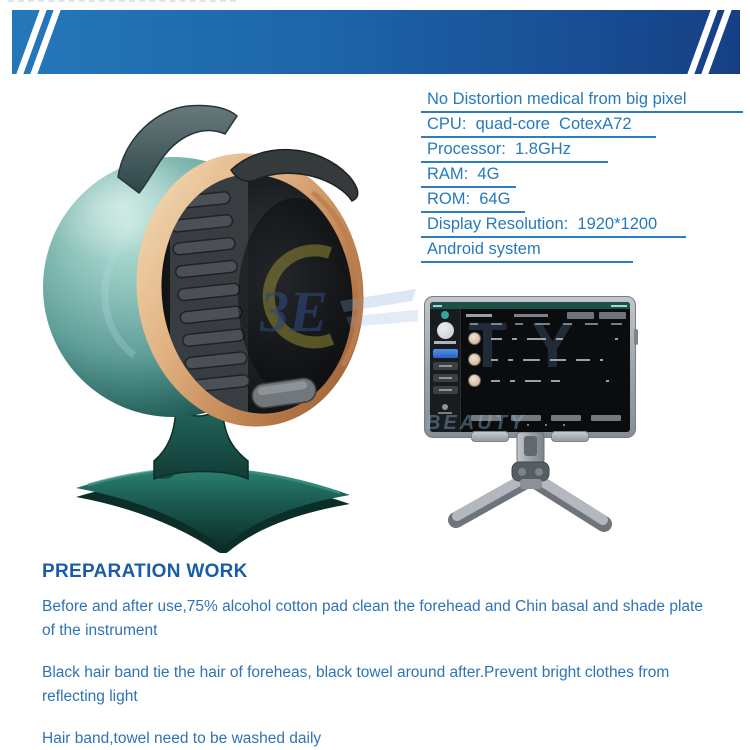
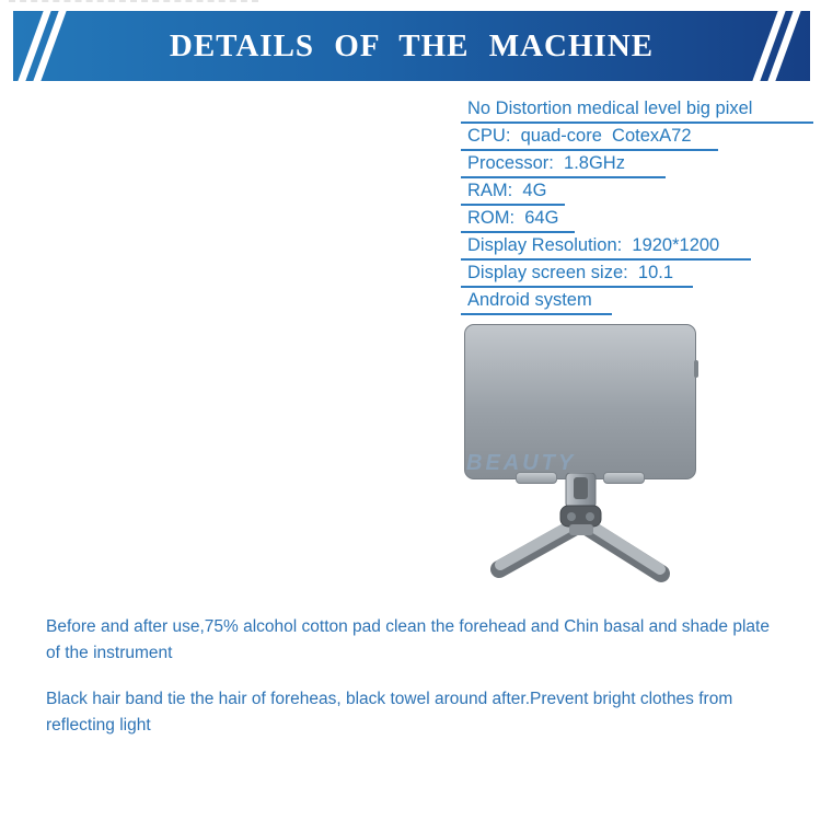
+ DETAILS OF THE MACHINE
- No Distortion medical from big pixel
+ No Distortion medical level big pixel
  CPU: quad-core CotexA72
  Processor: 1.8GHz
  RAM: 4G
  ROM: 64G
  Display Resolution: 1920*1200
+ Display screen size: 10.1
  Android system
- 3E
- TY
  BEAUTY
- PREPARATION WORK
  Before and after use,75% alcohol cotton pad clean the forehead and Chin basal and shade plate of the instrument
  Black hair band tie the hair of foreheas, black towel around after.Prevent bright clothes from reflecting light
- Hair band,towel need to be washed daily
